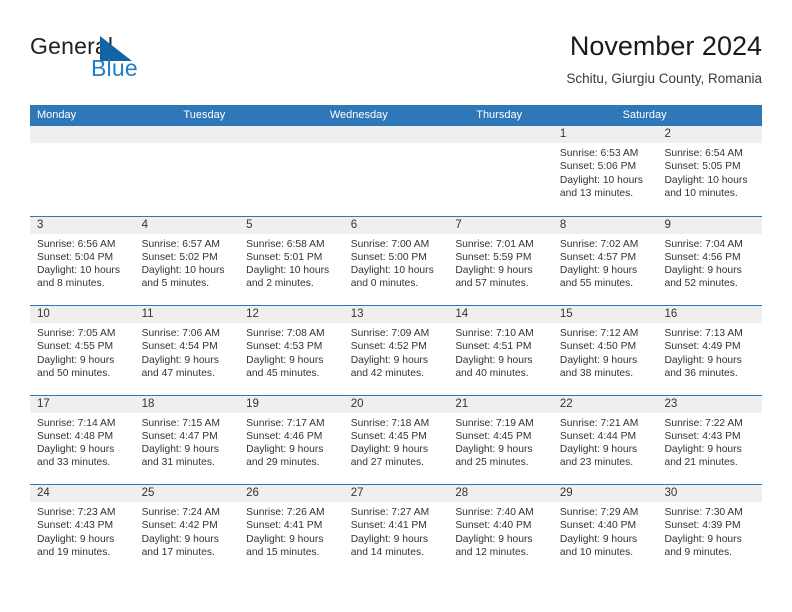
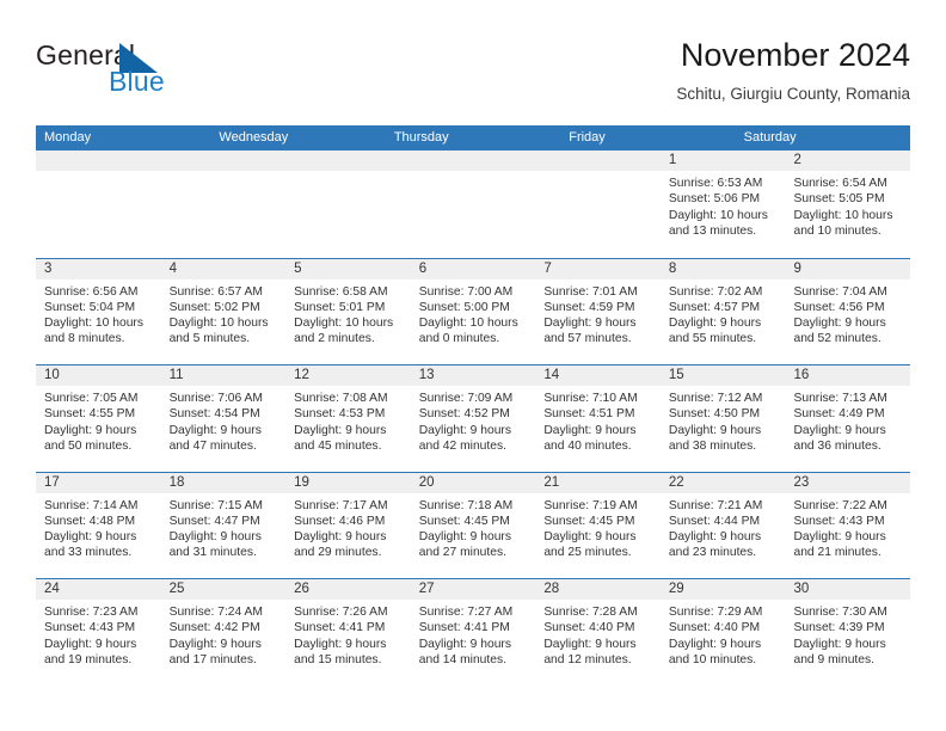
  Gener
  Blue
  November 2024
  Schitu, Giurgiu County, Romania
  Monday
- Tuesday
  Wednesday
  Thursday
+ Friday
  Saturday
  1
  Sunrise: 6:53 AM
  Sunset: 5:06 PM
  Daylight: 10 hours
  and 13 minutes.
  2
  Sunrise: 6:54 AM
  Sunset: 5:05 PM
  Daylight: 10 hours
  and 10 minutes.
  3
  Sunrise: 6:56 AM
  Sunset: 5:04 PM
  Daylight: 10 hours
  and 8 minutes.
  4
  Sunrise: 6:57 AM
  Sunset: 5:02 PM
  Daylight: 10 hours
  and 5 minutes.
  5
  Sunrise: 6:58 AM
  Sunset: 5:01 PM
  Daylight: 10 hours
  and 2 minutes.
  6
  Sunrise: 7:00 AM
  Sunset: 5:00 PM
  Daylight: 10 hours
  and 0 minutes.
  7
  Sunrise: 7:01 AM
- Sunset: 5:59 PM
+ Sunset: 4:59 PM
  Daylight: 9 hours
  and 57 minutes.
  8
  Sunrise: 7:02 AM
  Sunset: 4:57 PM
  Daylight: 9 hours
  and 55 minutes.
  9
  Sunrise: 7:04 AM
  Sunset: 4:56 PM
  Daylight: 9 hours
  and 52 minutes.
  10
  Sunrise: 7:05 AM
  Sunset: 4:55 PM
  Daylight: 9 hours
  and 50 minutes.
  11
  Sunrise: 7:06 AM
  Sunset: 4:54 PM
  Daylight: 9 hours
  and 47 minutes.
  12
  Sunrise: 7:08 AM
  Sunset: 4:53 PM
  Daylight: 9 hours
  and 45 minutes.
  13
  Sunrise: 7:09 AM
  Sunset: 4:52 PM
  Daylight: 9 hours
  and 42 minutes.
  14
  Sunrise: 7:10 AM
  Sunset: 4:51 PM
  Daylight: 9 hours
  and 40 minutes.
  15
  Sunrise: 7:12 AM
  Sunset: 4:50 PM
  Daylight: 9 hours
  and 38 minutes.
  16
  Sunrise: 7:13 AM
  Sunset: 4:49 PM
  Daylight: 9 hours
  and 36 minutes.
  17
  Sunrise: 7:14 AM
  Sunset: 4:48 PM
  Daylight: 9 hours
  and 33 minutes.
  18
  Sunrise: 7:15 AM
  Sunset: 4:47 PM
  Daylight: 9 hours
  and 31 minutes.
  19
  Sunrise: 7:17 AM
  Sunset: 4:46 PM
  Daylight: 9 hours
  and 29 minutes.
  20
  Sunrise: 7:18 AM
  Sunset: 4:45 PM
  Daylight: 9 hours
  and 27 minutes.
  21
  Sunrise: 7:19 AM
  Sunset: 4:45 PM
  Daylight: 9 hours
  and 25 minutes.
  22
  Sunrise: 7:21 AM
  Sunset: 4:44 PM
  Daylight: 9 hours
  and 23 minutes.
  23
  Sunrise: 7:22 AM
  Sunset: 4:43 PM
  Daylight: 9 hours
  and 21 minutes.
  24
  Sunrise: 7:23 AM
  Sunset: 4:43 PM
  Daylight: 9 hours
  and 19 minutes.
  25
  Sunrise: 7:24 AM
  Sunset: 4:42 PM
  Daylight: 9 hours
  and 17 minutes.
  26
  Sunrise: 7:26 AM
  Sunset: 4:41 PM
  Daylight: 9 hours
  and 15 minutes.
  27
  Sunrise: 7:27 AM
  Sunset: 4:41 PM
  Daylight: 9 hours
  and 14 minutes.
  28
- Sunrise: 7:40 AM
+ Sunrise: 7:28 AM
  Sunset: 4:40 PM
  Daylight: 9 hours
  and 12 minutes.
  29
  Sunrise: 7:29 AM
  Sunset: 4:40 PM
  Daylight: 9 hours
  and 10 minutes.
  30
  Sunrise: 7:30 AM
  Sunset: 4:39 PM
  Daylight: 9 hours
  and 9 minutes.
